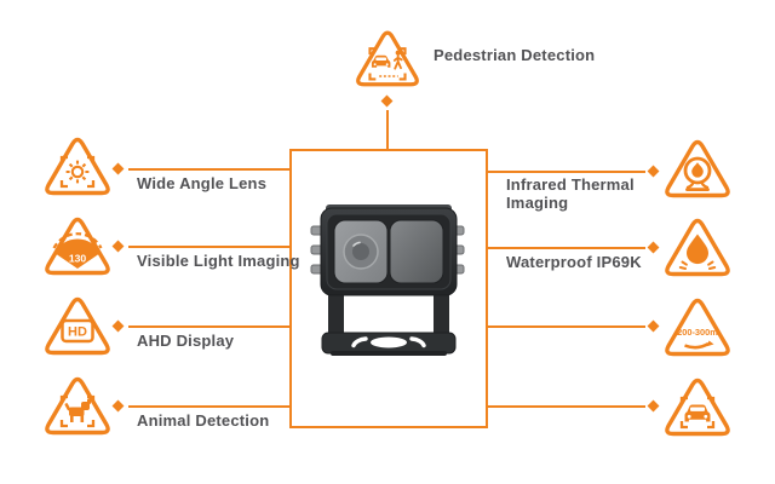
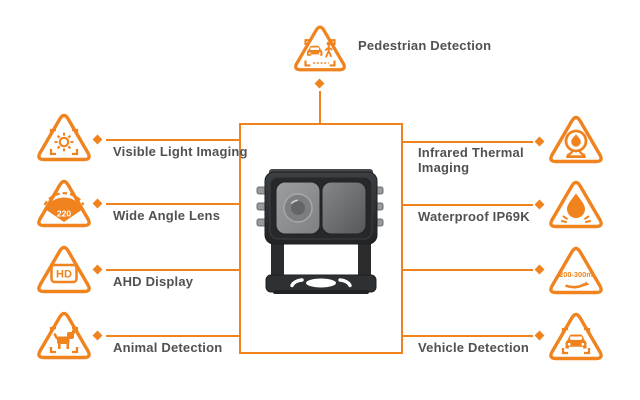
  Pedestrian Detection
- Wide Angle Lens
+ Visible Light Imaging
- 130
+ 220
- Visible Light Imaging
+ Wide Angle Lens
  HD
  AHD Display
  Animal Detection
  Infrared Thermal Imaging
  Waterproof IP69K
  200-300m
+ Vehicle Detection
